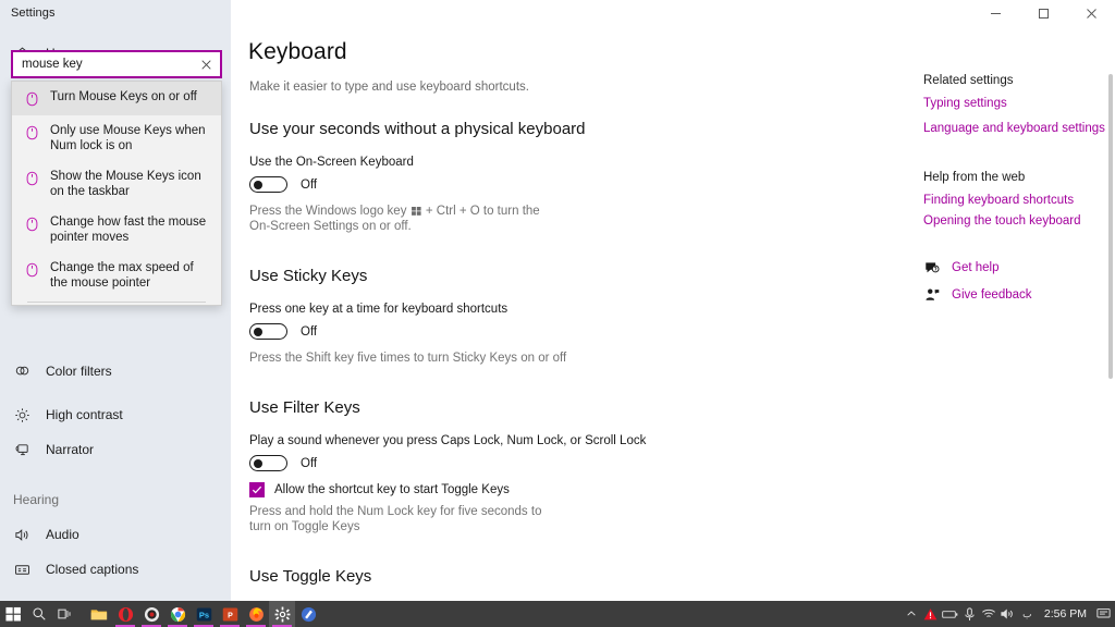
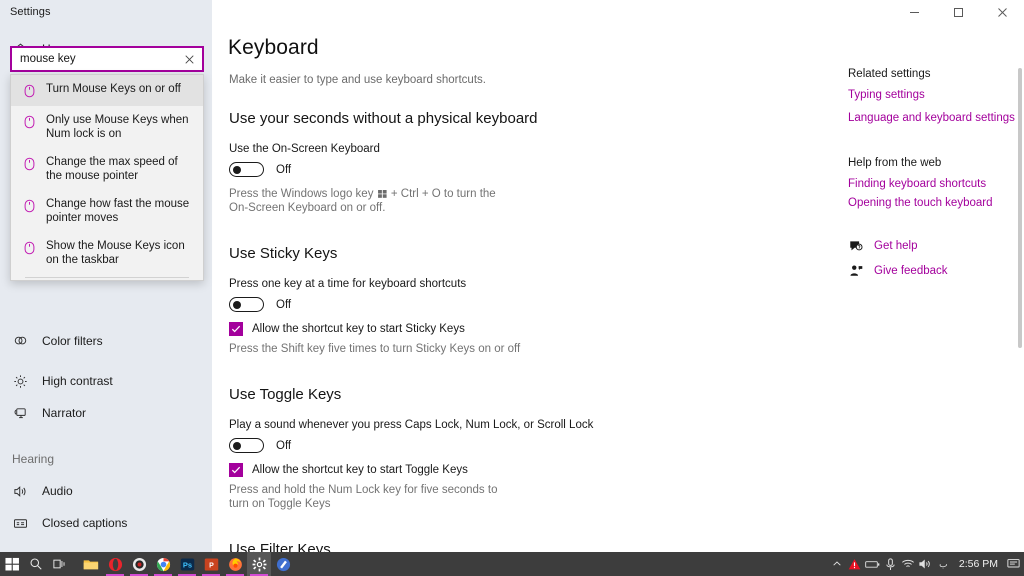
  Settings
  Color filters
  High contrast
  Narrator
  Hearing
  Audio
  Closed captions
  mouse key
  Turn Mouse Keys on or off
  Only use Mouse Keys when Num lock is on
- Show the Mouse Keys icon on the taskbar
+ Change the max speed of the mouse pointer
  Change how fast the mouse pointer moves
- Change the max speed of the mouse pointer
+ Show the Mouse Keys icon on the taskbar
  Keyboard
  Make it easier to type and use keyboard shortcuts.
  Use your seconds without a physical keyboard
  Use the On-Screen Keyboard
  Off
- Press the Windows logo key + Ctrl + O to turn the On-Screen Settings on or off.
+ Press the Windows logo key + Ctrl + O to turn the On-Screen Keyboard on or off.
  Use Sticky Keys
  Press one key at a time for keyboard shortcuts
  Off
+ Allow the shortcut key to start Sticky Keys
  Press the Shift key five times to turn Sticky Keys on or off
- Use Filter Keys
+ Use Toggle Keys
  Play a sound whenever you press Caps Lock, Num Lock, or Scroll Lock
  Off
  Allow the shortcut key to start Toggle Keys
  Press and hold the Num Lock key for five seconds to turn on Toggle Keys
- Use Toggle Keys
+ Use Filter Keys
  Related settings
  Typing settings
  Language and keyboard settings
  Help from the web
  Finding keyboard shortcuts
  Opening the touch keyboard
  Get help
  Give feedback
  Ps
  ﺏ
  2:56 PM
